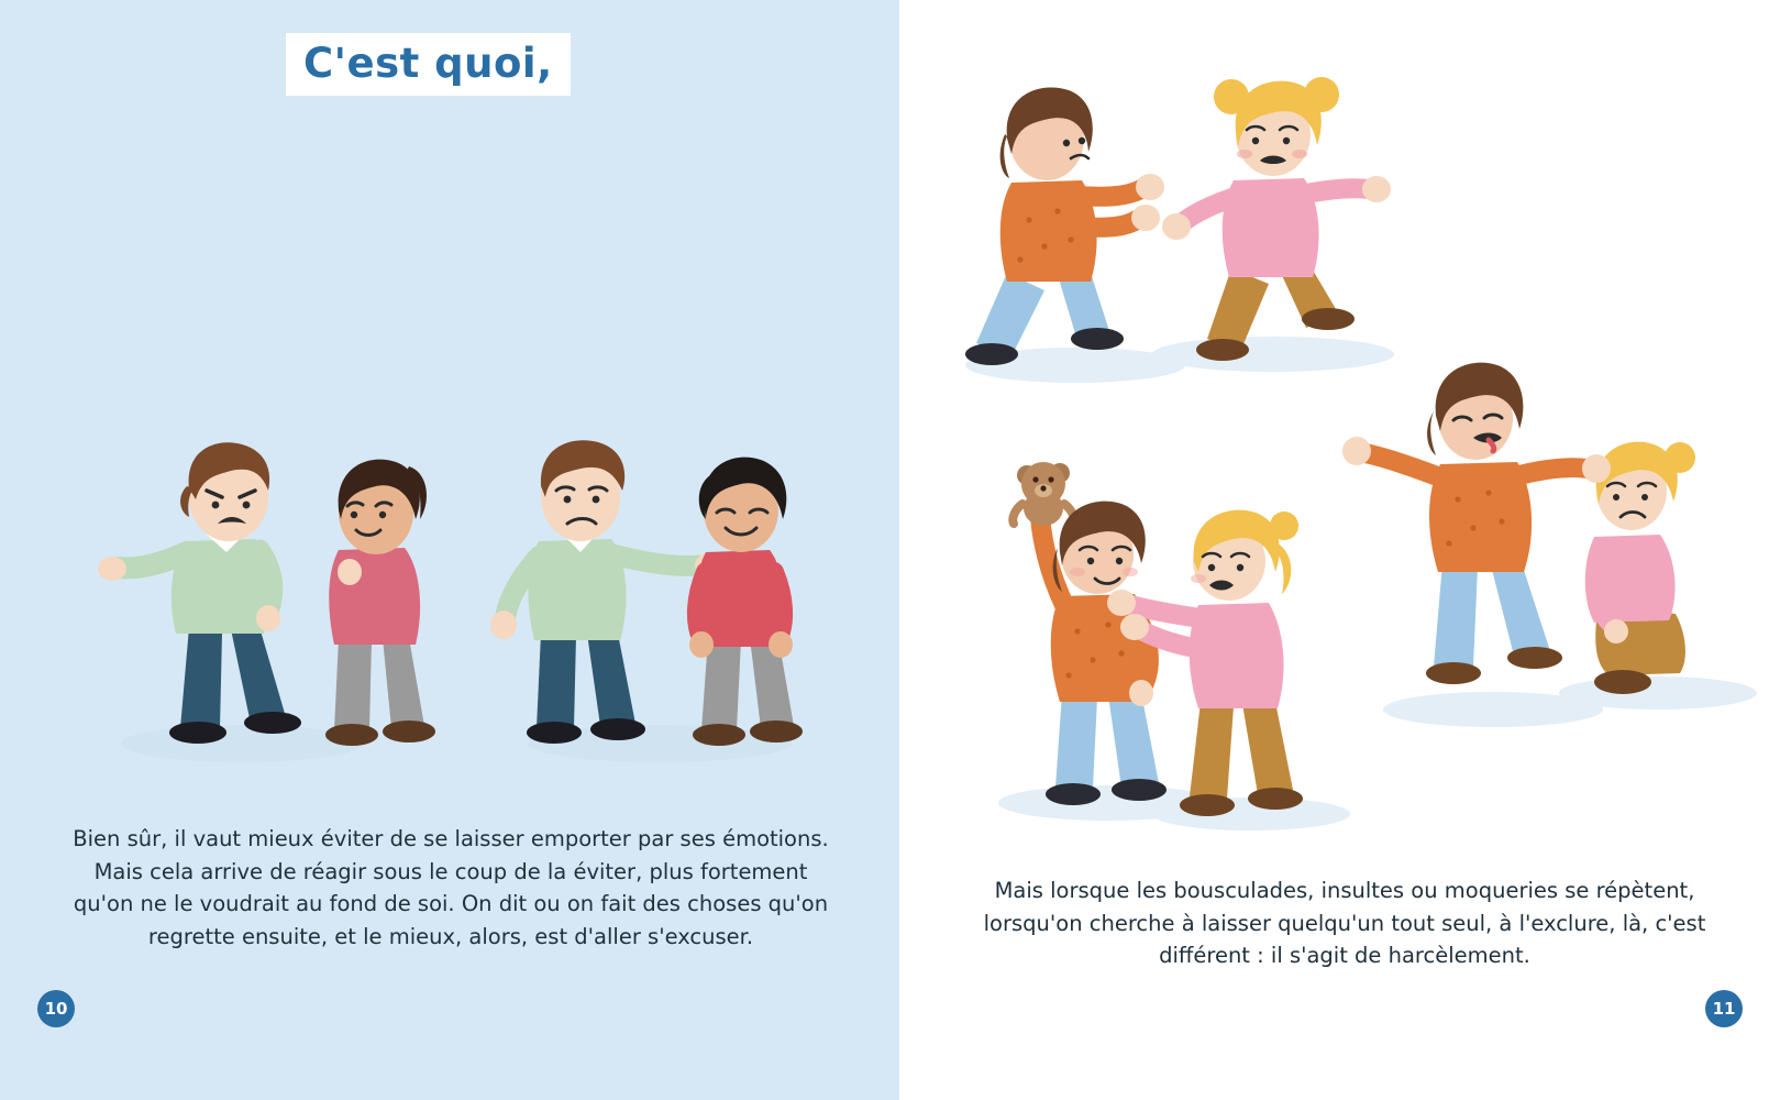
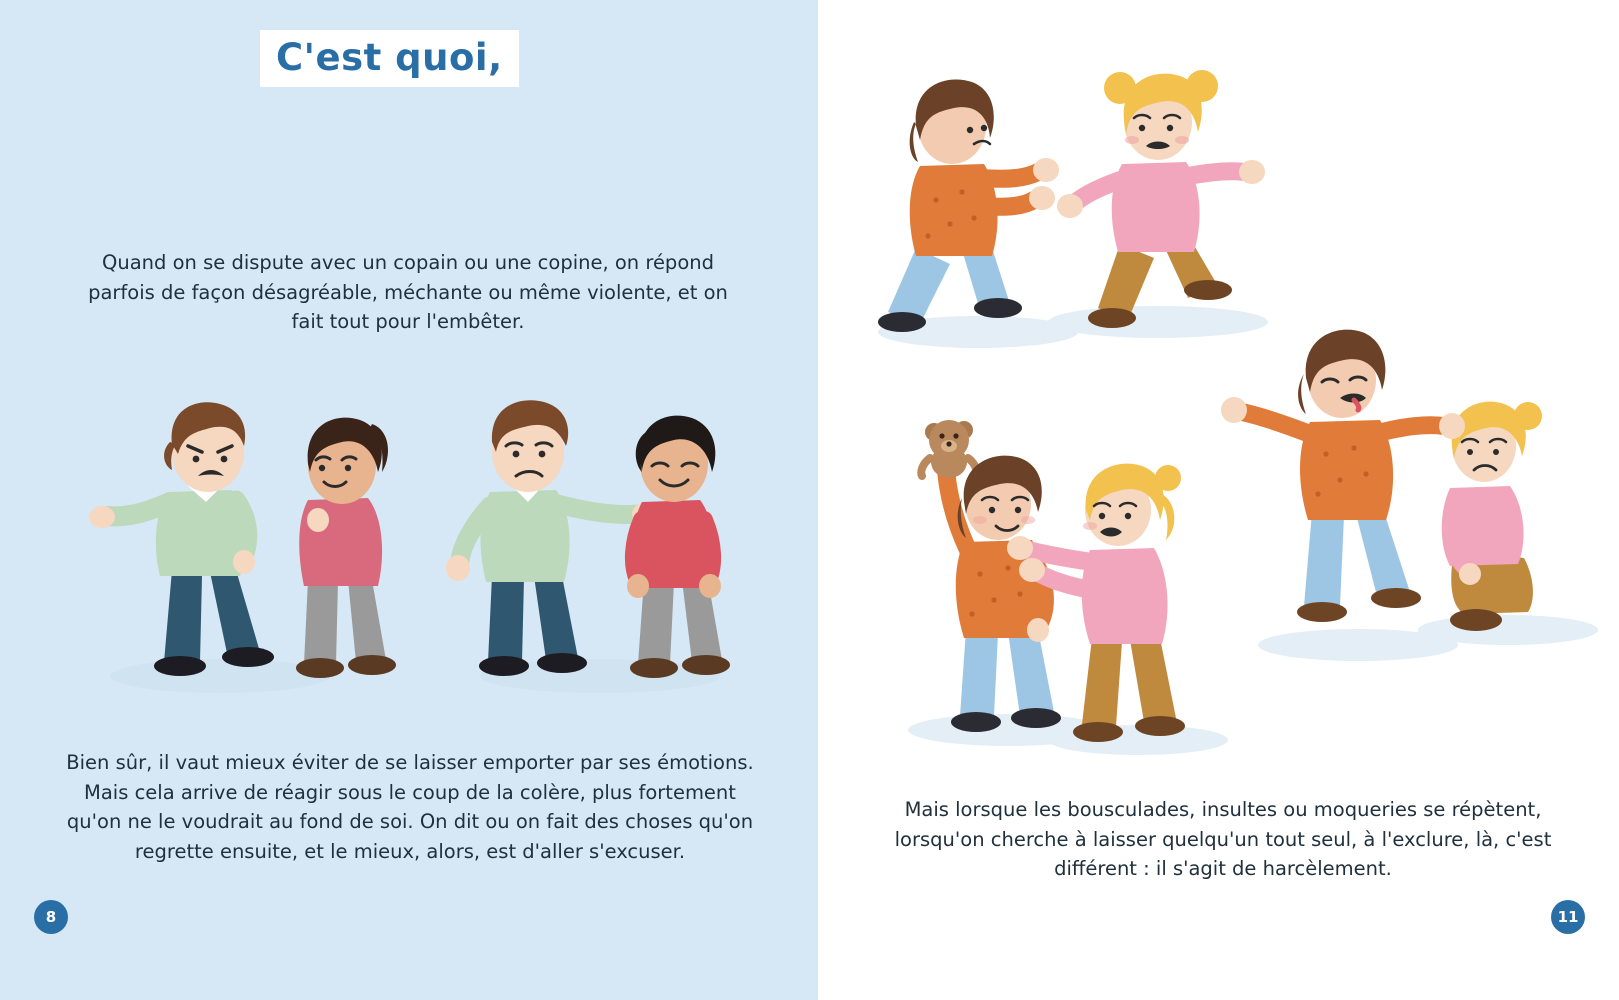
  C'est quoi,
+ Quand on se dispute avec un copain ou une copine, on répond parfois de façon désagréable, méchante ou même violente, et on fait tout pour l'embêter.
- Bien sûr, il vaut mieux éviter de se laisser emporter par ses émotions. Mais cela arrive de réagir sous le coup de la éviter, plus fortement qu'on ne le voudrait au fond de soi. On dit ou on fait des choses qu'on regrette ensuite, et le mieux, alors, est d'aller s'excuser.
+ Bien sûr, il vaut mieux éviter de se laisser emporter par ses émotions. Mais cela arrive de réagir sous le coup de la colère, plus fortement qu'on ne le voudrait au fond de soi. On dit ou on fait des choses qu'on regrette ensuite, et le mieux, alors, est d'aller s'excuser.
- 10
+ 8
  Mais lorsque les bousculades, insultes ou moqueries se répètent, lorsqu'on cherche à laisser quelqu'un tout seul, à l'exclure, là, c'est différent : il s'agit de harcèlement.
  11
